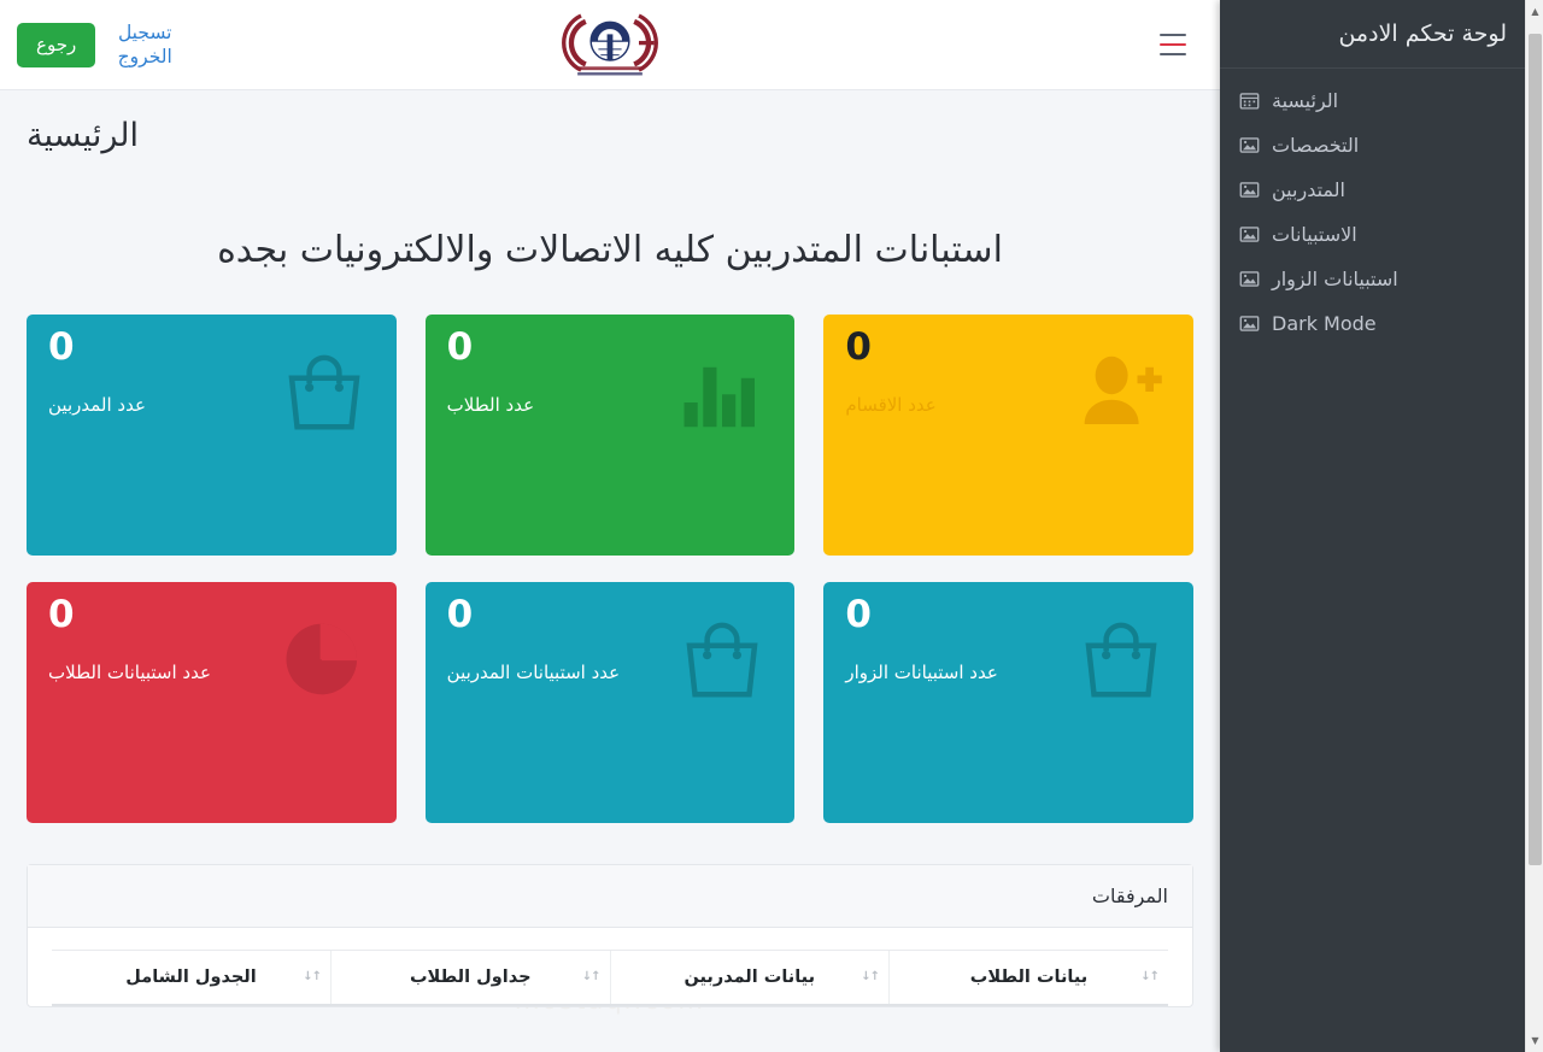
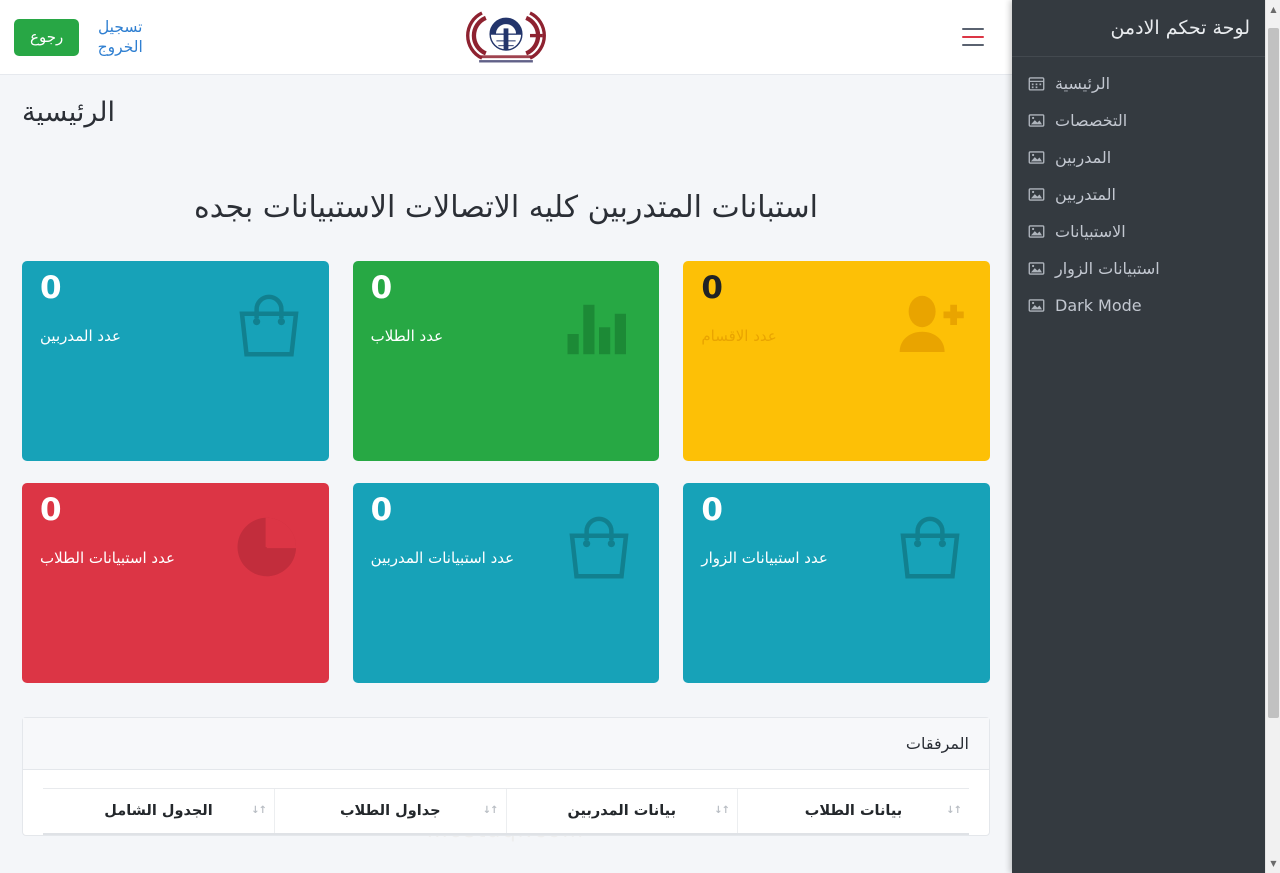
  رجوع
  تسجيل الخروج
  الرئيسية
- استبانات المتدربين كليه الاتصالات واﻻلكترونيات بجده
+ استبانات المتدربين كليه الاتصالات الاستبيانات بجده
  0
  عدد الاقسام
  0
  عدد الطلاب
  0
  عدد المدربين
  0
  عدد استبيانات الزوار
  0
  عدد استبيانات المدربين
  0
  عدد استبيانات الطلاب
  المرفقات
  ↑↓ بيانات الطلاب	↑↓ بيانات المدربين	↑↓ جداول الطلاب	↑↓ الجدول الشامل
  لوحة تحكم الادمن
  الرئيسية
  التخصصات
+ المدربين
  المتدربين
  الاستبيانات
  استبيانات الزوار
  Dark Mode
  ▲
  ▼
